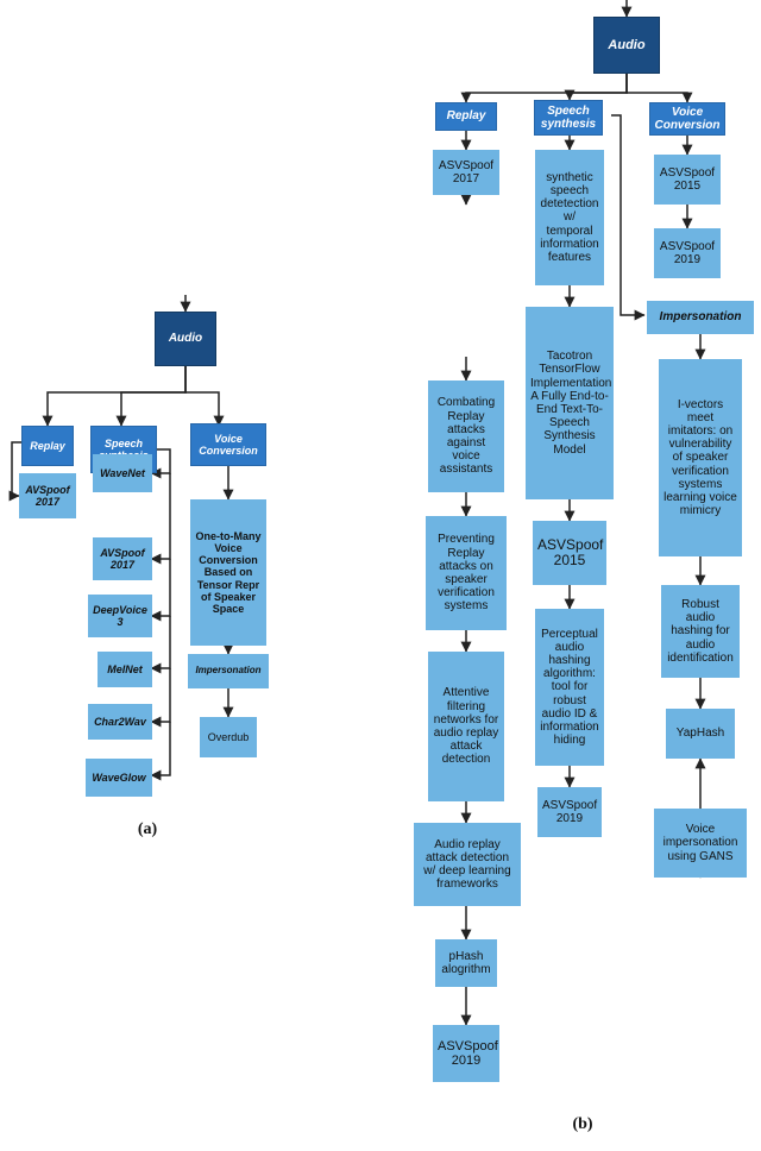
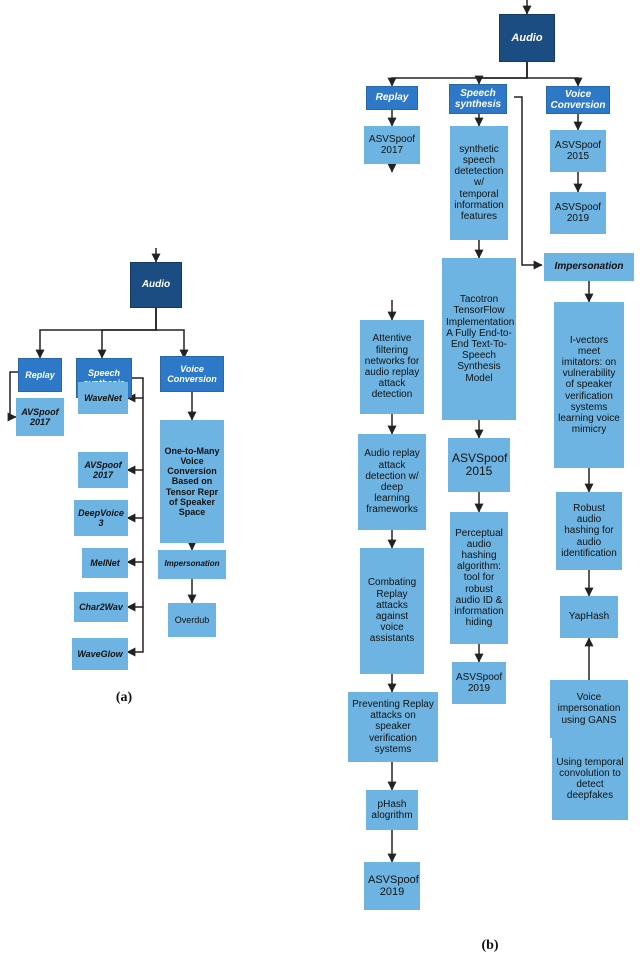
  Audio
  Replay
  Speech
  Voice
  Conversion
  AVSpoof
  2017
  WaveNet
  AVSpoof
  2017
  DeepVoice
  3
  MelNet
  Char2Wav
  WaveGlow
  One-to-Many Voice Conversion Based on Tensor Repr of Speaker Space
  Impersonation
  Overdub
  (a)
  Audio
  Replay
  Speech
  synthesis
  Voice
  Conversion
  Impersonation
  ASVSpoof
  2017
- Combating Replay attacks against voice assistants
+ Attentive filtering networks for audio replay attack detection
- Preventing Replay attacks on speaker verification systems
+ Audio replay attack detection w/ deep learning frameworks
- Attentive filtering networks for audio replay attack detection
+ Combating Replay attacks against voice assistants
- Audio replay attack detection w/ deep learning frameworks
+ Preventing Replay attacks on speaker verification systems
  pHash alogrithm
  ASVSpoof
  2019
  synthetic speech detetection w/ temporal information features
  Tacotron TensorFlow Implementation A Fully End-to-End Text-To-Speech Synthesis Model
  ASVSpoof
  2015
  Perceptual audio hashing algorithm: tool for robust audio ID & information hiding
  ASVSpoof
  2019
  ASVSpoof
  2015
  ASVSpoof
  2019
  I-vectors meet imitators: on vulnerability of speaker verification systems learning voice mimicry
  Robust audio hashing for audio identification
  YapHash
  Voice impersonation using GANS
+ Using temporal convolution to detect deepfakes
  (b)
